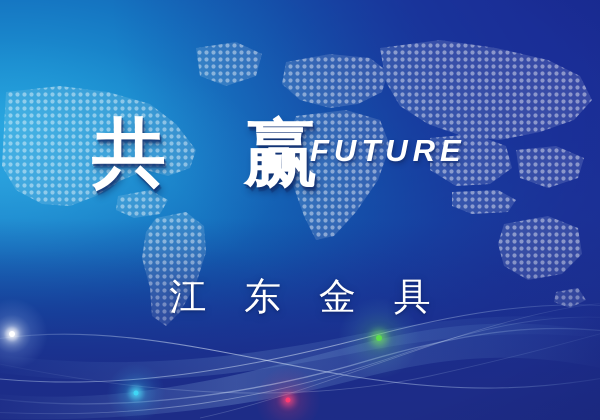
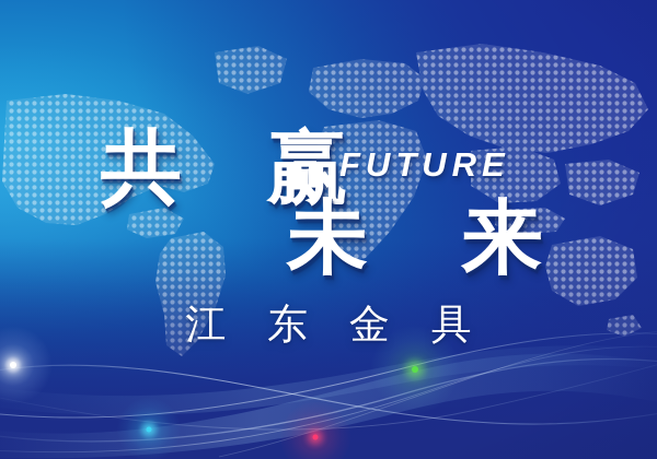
  共 赢
  FUTURE
+ 未 来
  江 东 金 具
